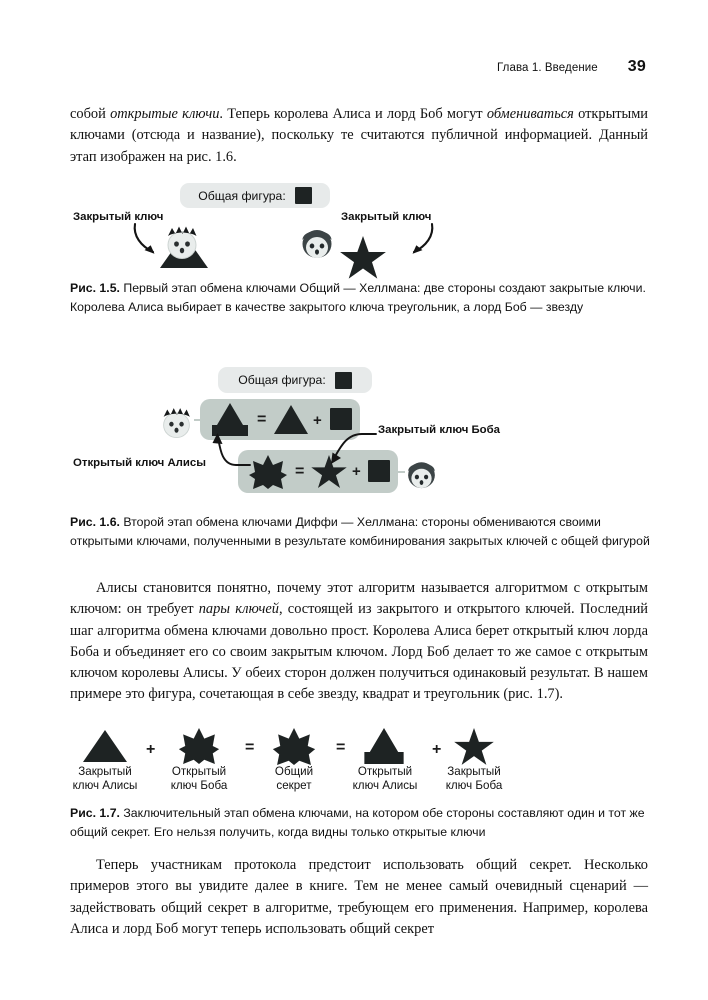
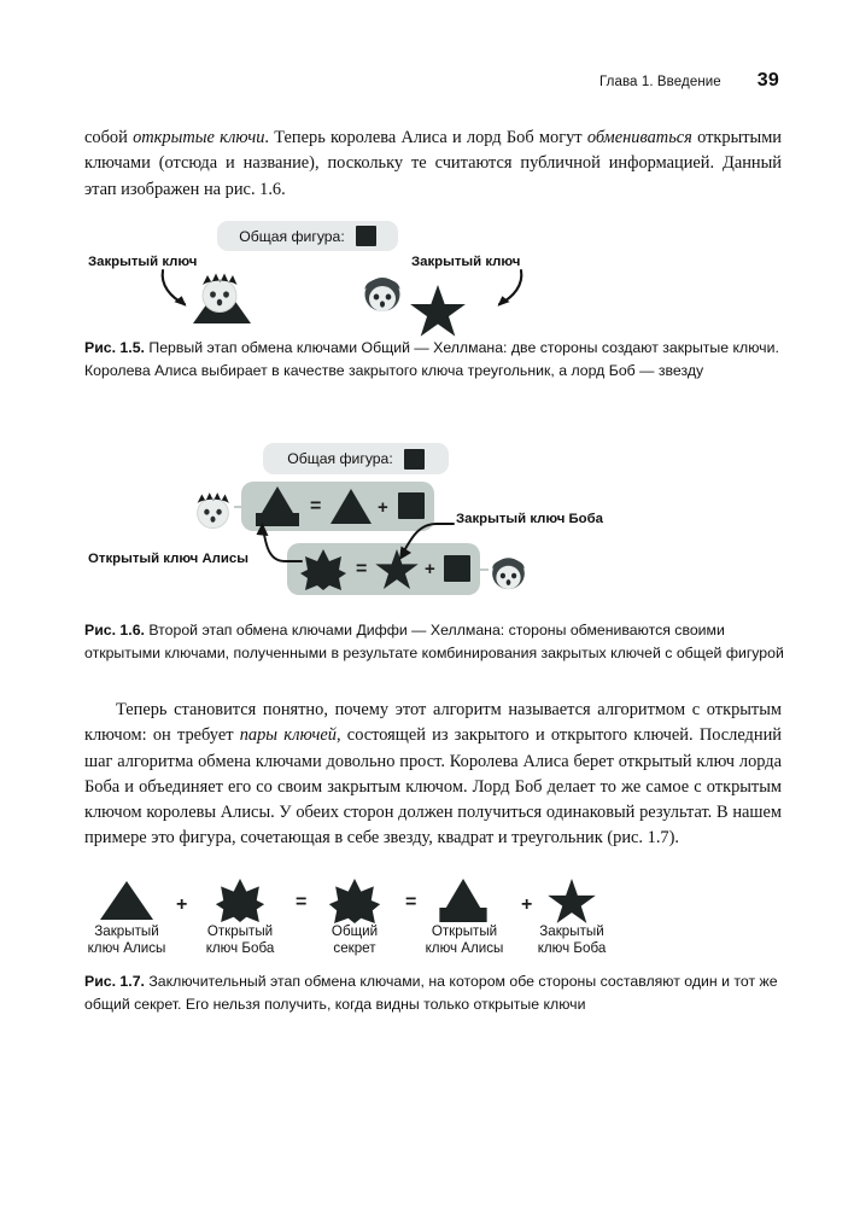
  Глава 1. Введение
  39
  собой открытые ключи. Теперь королева Алиса и лорд Боб могут обмениваться открытыми ключами (отсюда и название), поскольку те считаются публичной информацией. Данный этап изображен на рис. 1.6.
  Общая фигура:
  Закрытый ключ
  Закрытый ключ
  Рис. 1.5. Первый этап обмена ключами Общий — Хеллмана: две стороны создают закрытые ключи. Королева Алиса выбирает в качестве закрытого ключа треугольник, а лорд Боб — звезду
  Общая фигура:
  =
  +
  =
  +
  Открытый ключ Алисы
  Закрытый ключ Боба
  Рис. 1.6. Второй этап обмена ключами Диффи — Хеллмана: стороны обмениваются своими открытыми ключами, полученными в результате комбинирования закрытых ключей с общей фигурой
- Алисы становится понятно, почему этот алгоритм называется алгоритмом с открытым ключом: он требует пары ключей, состоящей из закрытого и открытого ключей. Последний шаг алгоритма обмена ключами довольно прост. Королева Алиса берет открытый ключ лорда Боба и объединяет его со своим закрытым ключом. Лорд Боб делает то же самое с открытым ключом королевы Алисы. У обеих сторон должен получиться одинаковый результат. В нашем примере это фигура, сочетающая в себе звезду, квадрат и треугольник (рис. 1.7).
+ Теперь становится понятно, почему этот алгоритм называется алгоритмом с открытым ключом: он требует пары ключей, состоящей из закрытого и открытого ключей. Последний шаг алгоритма обмена ключами довольно прост. Королева Алиса берет открытый ключ лорда Боба и объединяет его со своим закрытым ключом. Лорд Боб делает то же самое с открытым ключом королевы Алисы. У обеих сторон должен получиться одинаковый результат. В нашем примере это фигура, сочетающая в себе звезду, квадрат и треугольник (рис. 1.7).
  Закрытый
  ключ Алисы
  +
  Открытый
  ключ Боба
  =
  Общий
  секрет
  =
  Открытый
  ключ Алисы
  +
  Закрытый
  ключ Боба
  Рис. 1.7. Заключительный этап обмена ключами, на котором обе стороны составляют один и тот же общий секрет. Его нельзя получить, когда видны только открытые ключи
- Теперь участникам протокола предстоит использовать общий секрет. Несколько примеров этого вы увидите далее в книге. Тем не менее самый очевидный сценарий — задействовать общий секрет в алгоритме, требующем его применения. Например, королева Алиса и лорд Боб могут теперь использовать общий секрет
